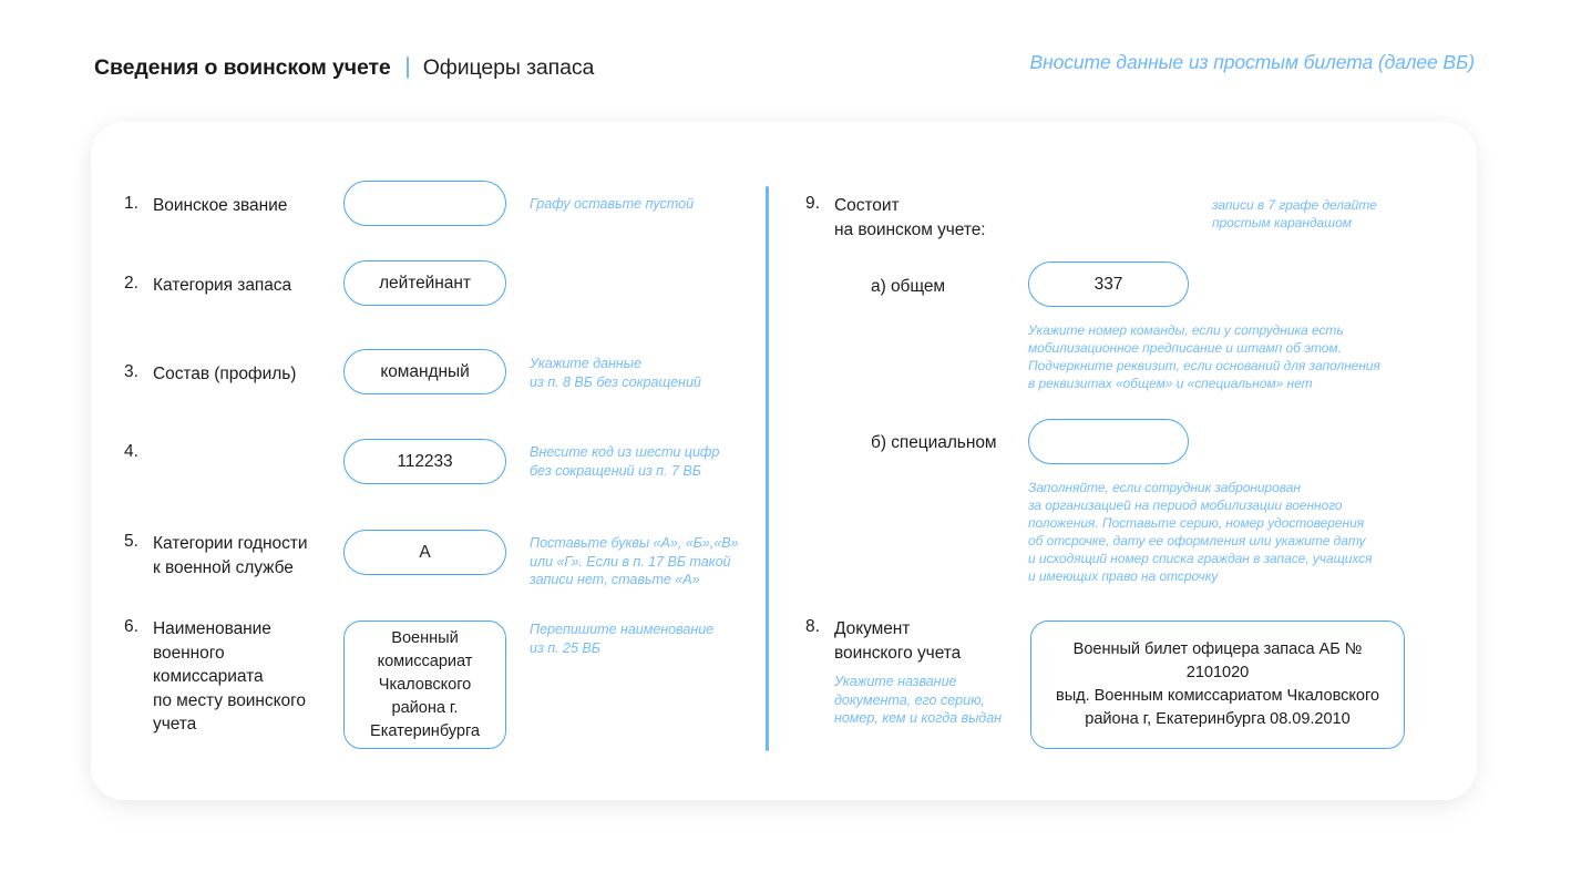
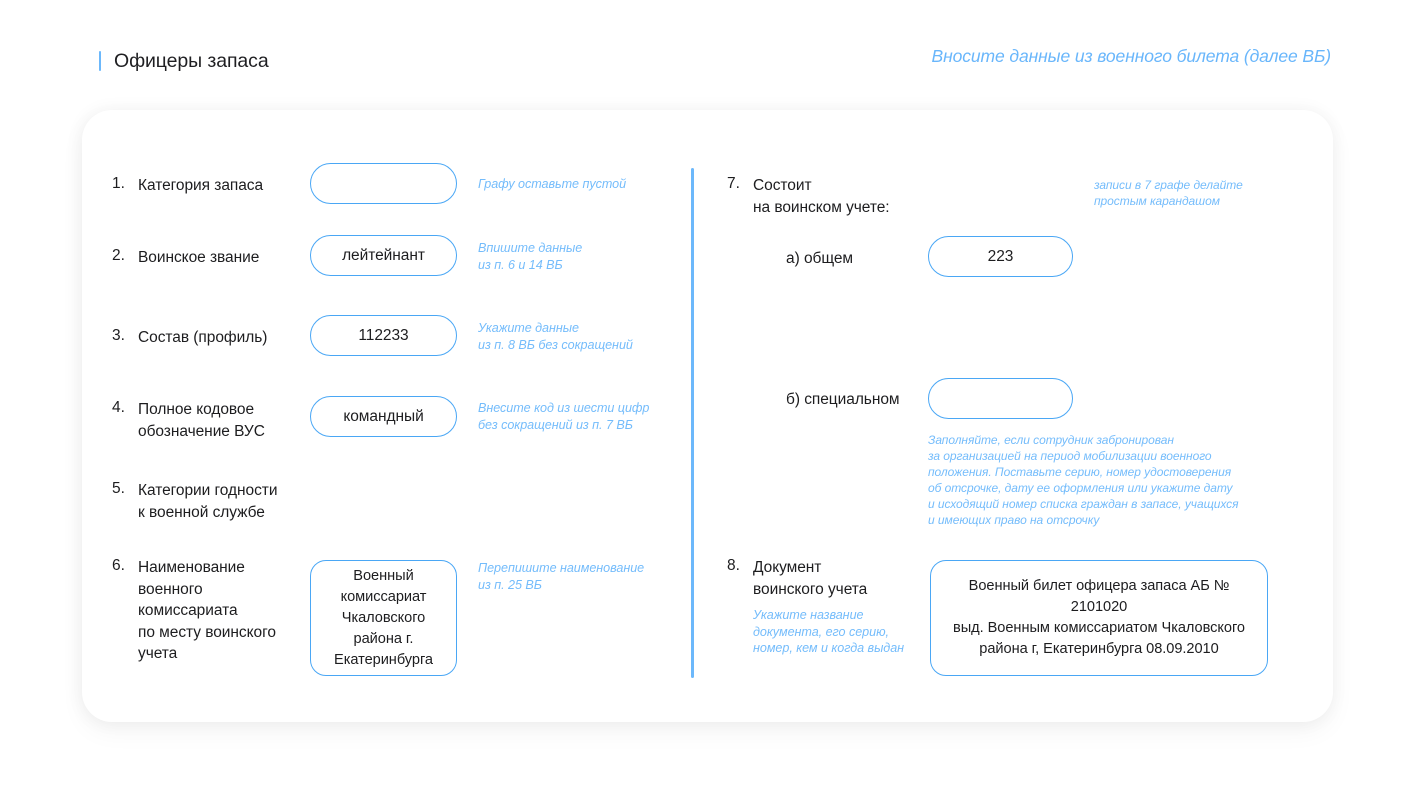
- Сведения о воинском учете
  Офицеры запаса
- Вносите данные из простым билета (далее ВБ)
+ Вносите данные из военного билета (далее ВБ)
  1.
- Воинское звание
+ Категория запаса
  Графу оставьте пустой
  2.
- Категория запаса
+ Воинское звание
  лейтейнант
+ Впишите данные
+ из п. 6 и 14 ВБ
  3.
  Состав (профиль)
- командный
+ 112233
  Укажите данные
  из п. 8 ВБ без сокращений
  4.
+ Полное кодовое
+ обозначение ВУС
- 112233
+ командный
  Внесите код из шести цифр
  без сокращений из п. 7 ВБ
  5.
  Категории годности
  к военной службе
- А
- Поставьте буквы «А», «Б»,«В»
- или «Г». Если в п. 17 ВБ такой
- записи нет, ставьте «А»
  6.
  Наименование
  военного
  комиссариата
  по месту воинского
  учета
  Военный
  комиссариат
  Чкаловского
  района г.
  Екатеринбурга
  Перепишите наименование
  из п. 25 ВБ
- 9.
+ 7.
  Состоит
  на воинском учете:
  записи в 7 графе делайте
  простым карандашом
  а) общем
- 337
+ 223
- Укажите номер команды, если у сотрудника есть
- мобилизационное предписание и штамп об этом.
- Подчеркните реквизит, если оснований для заполнения
- в реквизитах «общем» и «специальном» нет
  б) специальном
  Заполняйте, если сотрудник забронирован
  за организацией на период мобилизации военного
  положения. Поставьте серию, номер удостоверения
  об отсрочке, дату ее оформления или укажите дату
  и исходящий номер списка граждан в запасе, учащихся
  и имеющих право на отсрочку
  8.
  Документ
  воинского учета
  Укажите название
  документа, его серию,
  номер, кем и когда выдан
  Военный билет офицера запаса АБ № 2101020
  выд. Военным комиссариатом Чкаловского
  района г, Екатеринбурга 08.09.2010
